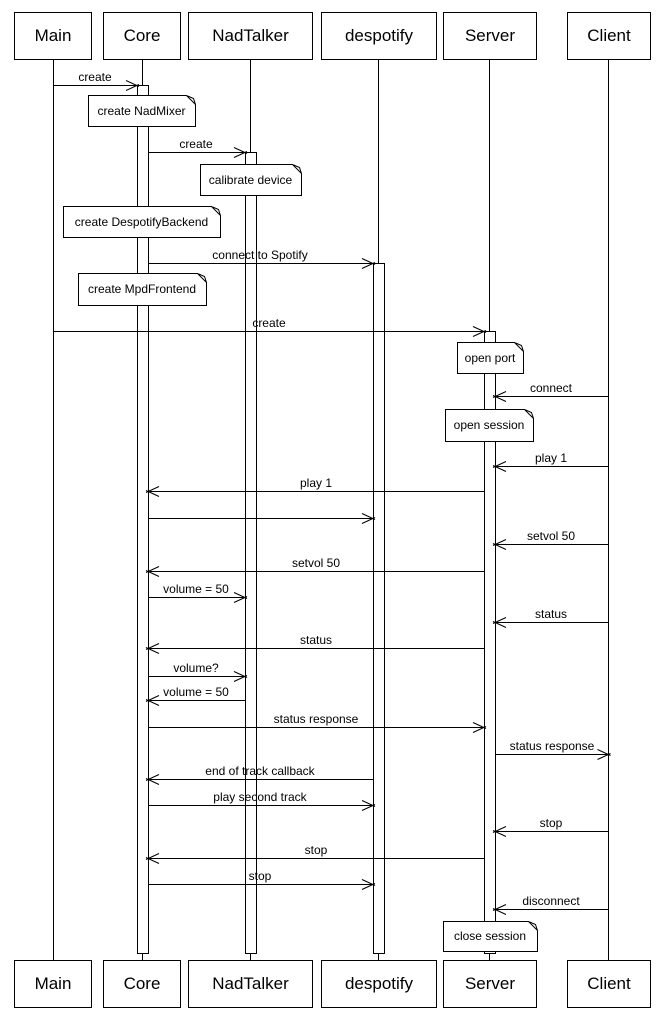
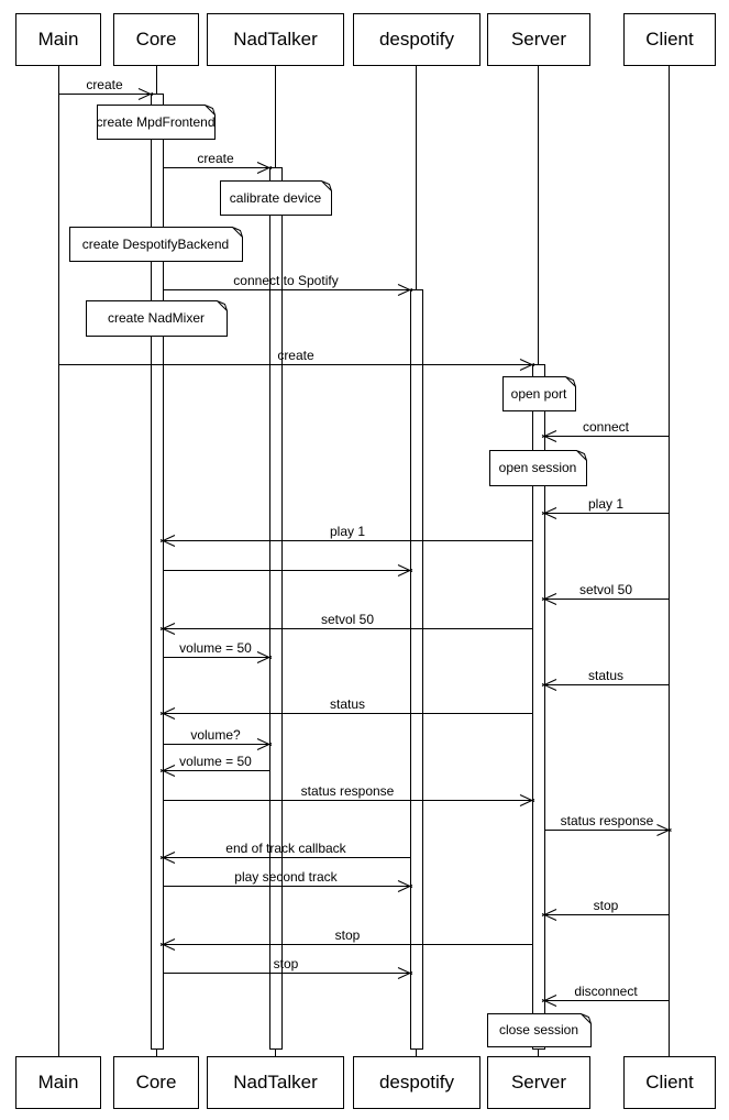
  Main
  Core
  NadTalker
  despotify
  Server
  Client
  Main
  Core
  NadTalker
  despotify
  Server
  Client
  create
  create
  connect to Spotify
  create
  connect
  play 1
  play 1
  setvol 50
  setvol 50
  volume = 50
  status
  status
  volume?
  volume = 50
  status response
  status response
  end of track callback
  play second track
  stop
  stop
  stop
  disconnect
- create NadMixer
+ create MpdFrontend
  calibrate device
  create DespotifyBackend
- create MpdFrontend
+ create NadMixer
  open port
  open session
  close session
